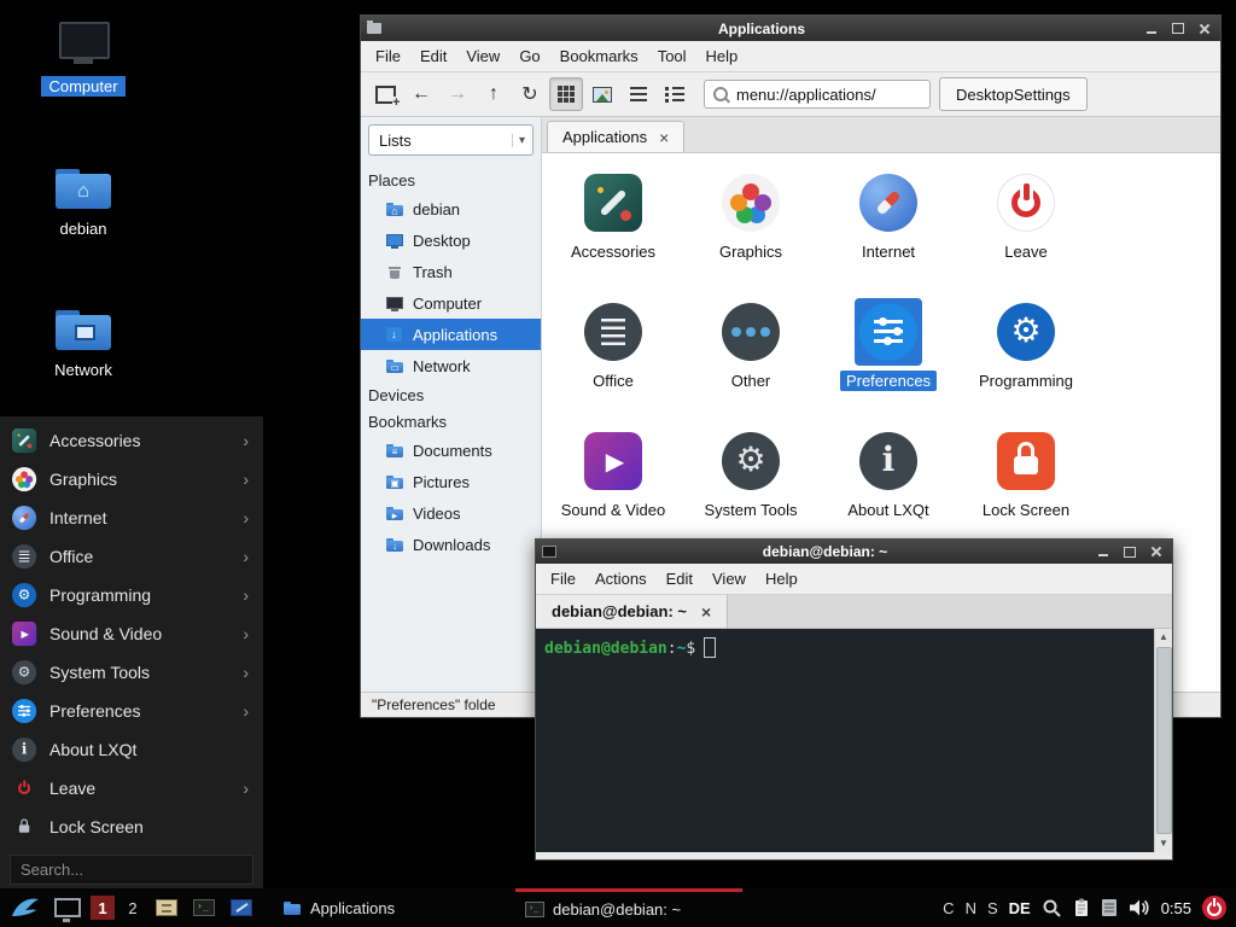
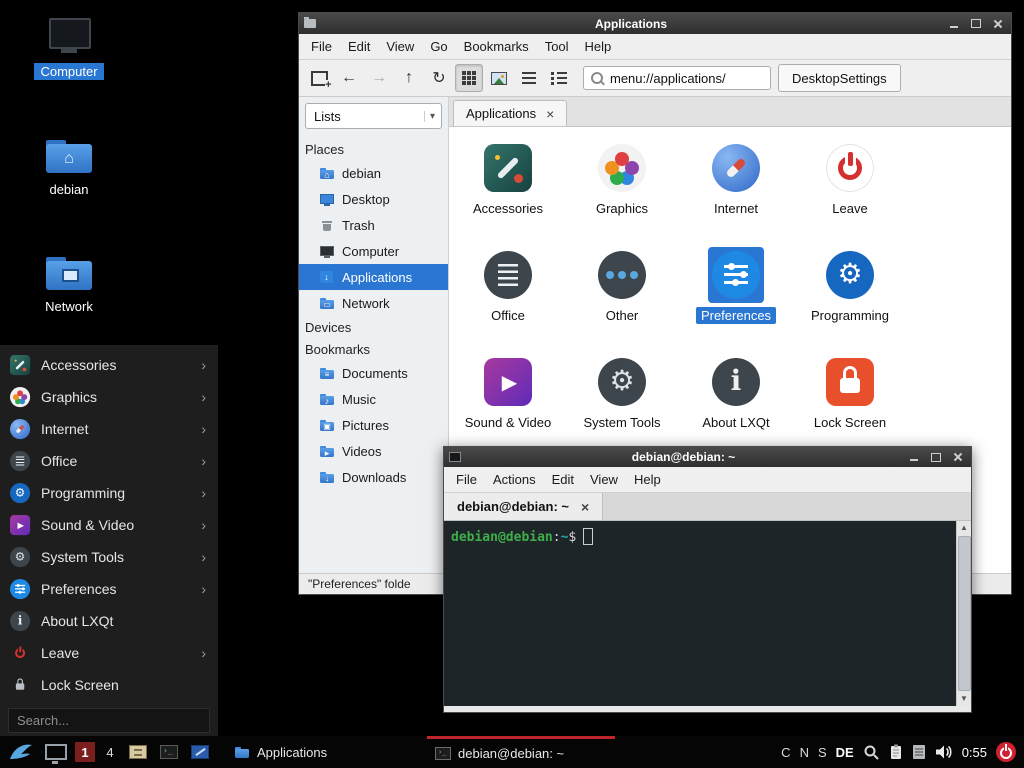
  Computer
  ⌂
  debian
  Network
  Accessories
  ›
  Graphics
  ›
  Internet
  ›
  Office
  ›
  Programming
  ›
  Sound & Video
  ›
  System Tools
  ›
  Preferences
  ›
  About LXQt
  Leave
  ›
  Lock Screen
  Search...
  Applications
  File
  Edit
  View
  Go
  Bookmarks
  Tool
  Help
  ←
  →
  ↑
  ↻
  menu://applications/
  DesktopSettings
  Lists
  ▾
  Places
  debian
  Desktop
  Trash
  Computer
  Applications
  Network
  Devices
  Bookmarks
  Documents
+ Music
  Pictures
  Videos
  Downloads
  Applications
  ×
  Accessories
  Graphics
  Internet
  Leave
  Office
  Other
  Preferences
  Programming
  Sound & Video
  System Tools
  About LXQt
  Lock Screen
  "Preferences" folde
  debian@debian: ~
  File
  Actions
  Edit
  View
  Help
  debian@debian: ~
  ×
  debian@debian:~$
  ▲
  ▼
  1
- 2
+ 4
  Applications
  debian@debian: ~
  C
  N
  S
  DE
  0:55
